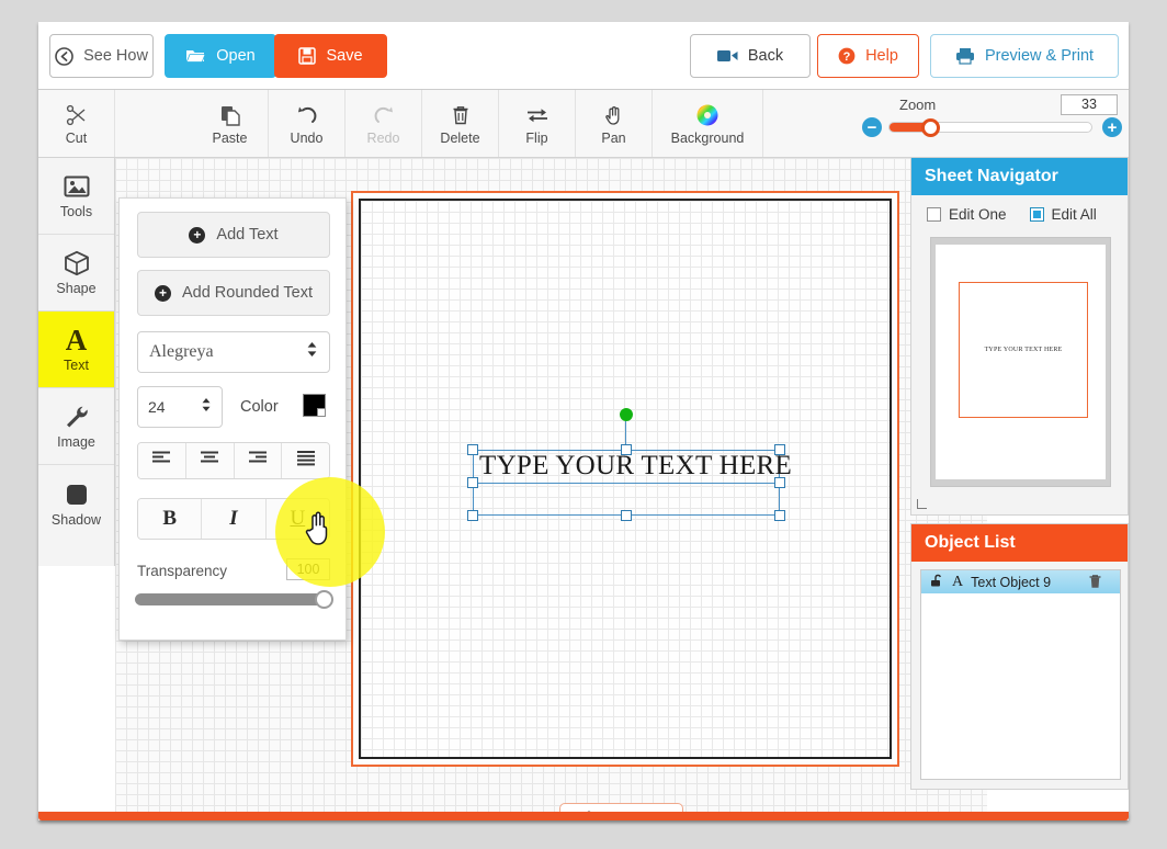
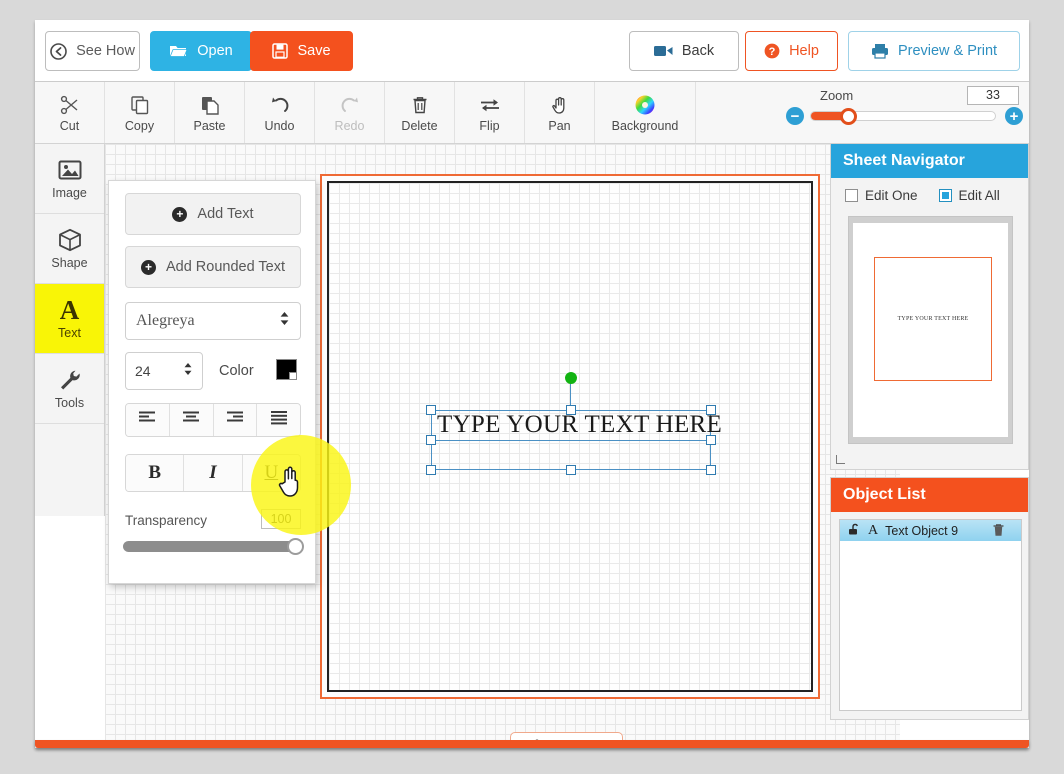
  See How
  Open
  Save
  Back
  ?
  Help
  Preview & Print
  Cut
+ Copy
  Paste
  Undo
  Redo
  Delete
  Flip
  Pan
  Background
  Zoom
  33
  −
  +
- Tools
+ Image
  Shape
  A
  Text
- Image
+ Tools
- Shadow
  TYPE YOUR TEXT HERE
  +
  Add Text
  +
  Add Rounded Text
  Alegreya
  24
  Color
  B
  I
  U
  Transparency
  100
  Sheet Navigator
  Edit One
  Edit All
  Object List
  A
  Text Object 9
